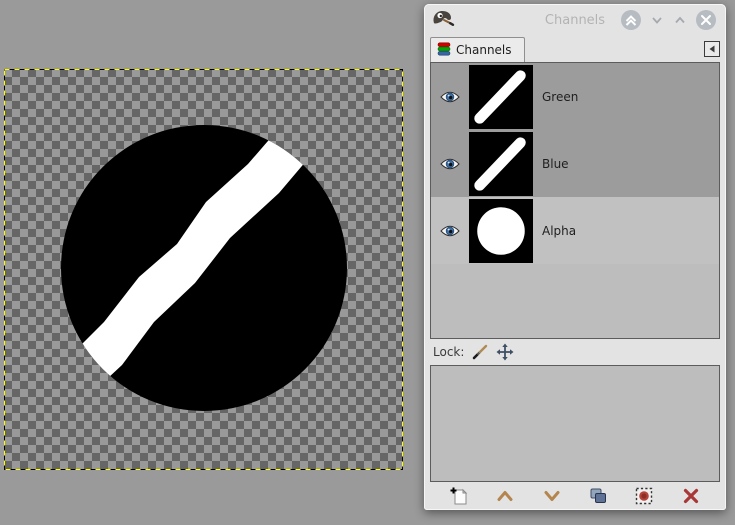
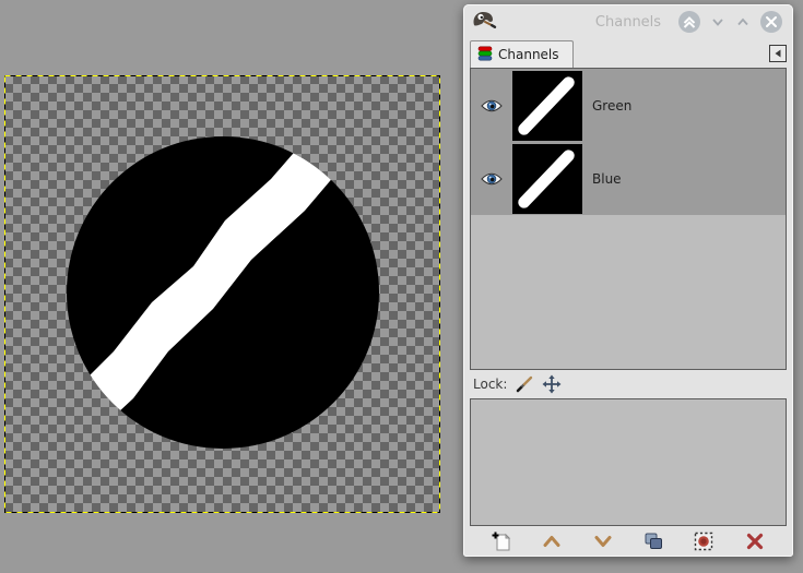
  Channels
  Channels
  Green
  Blue
- Alpha
  Lock:
